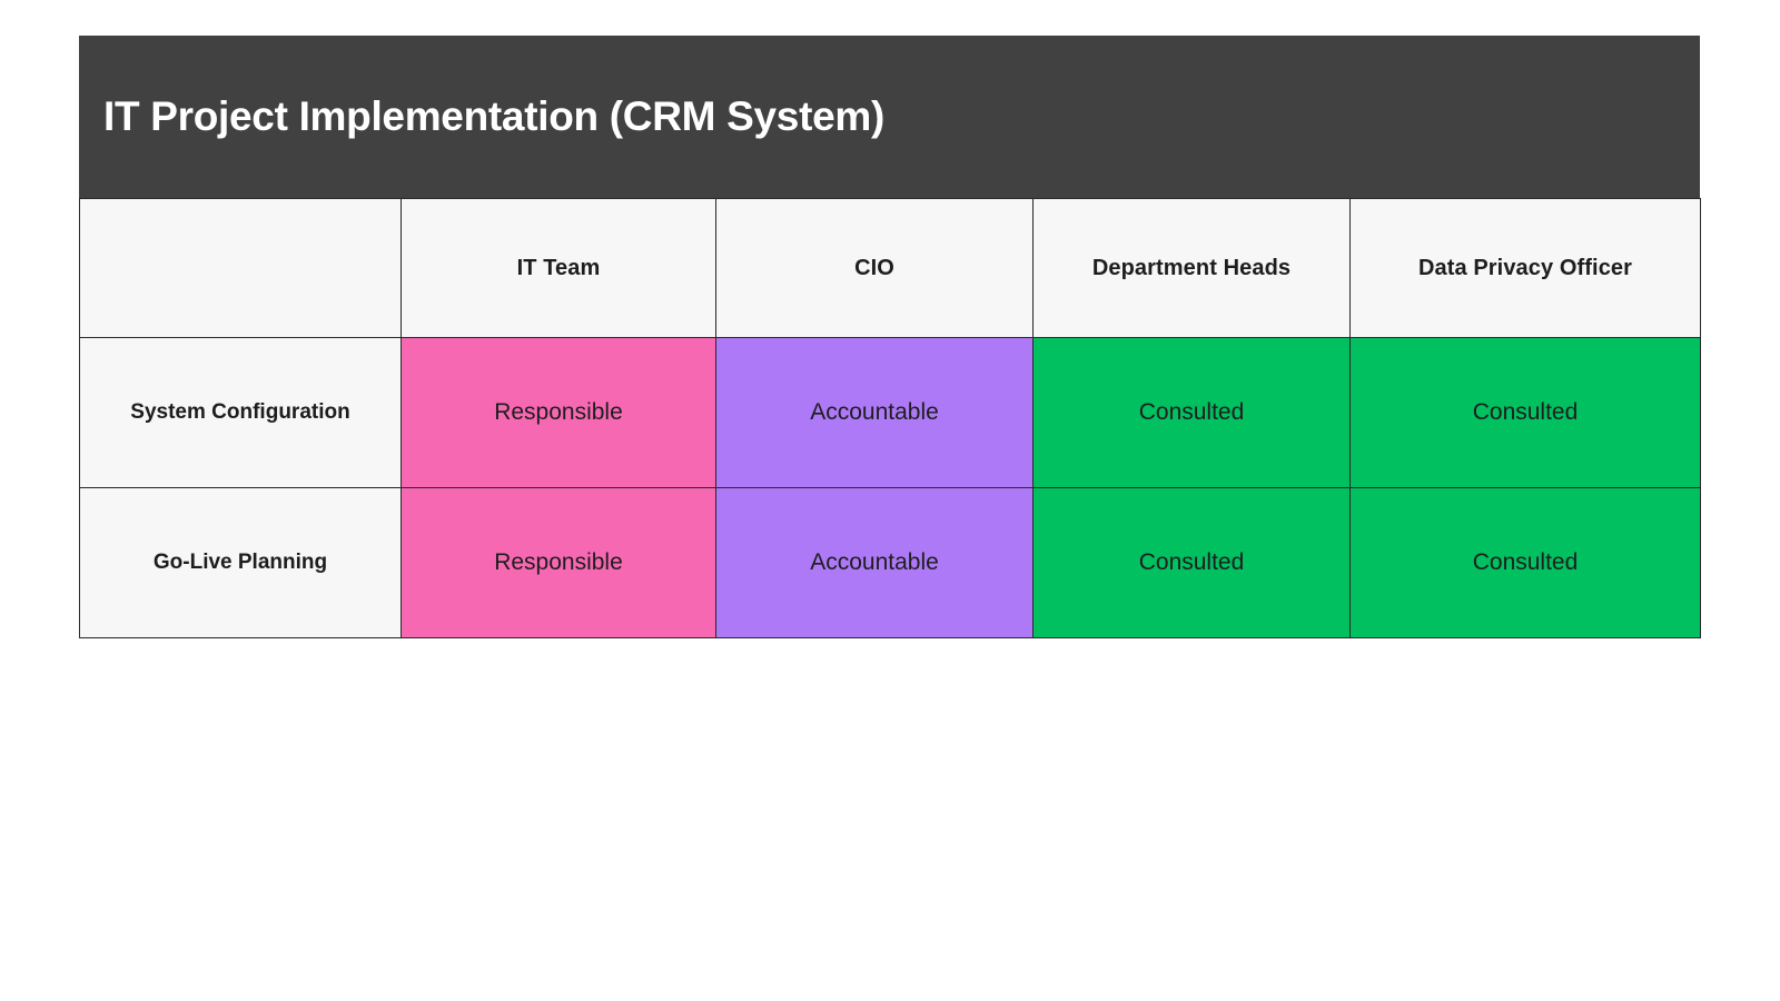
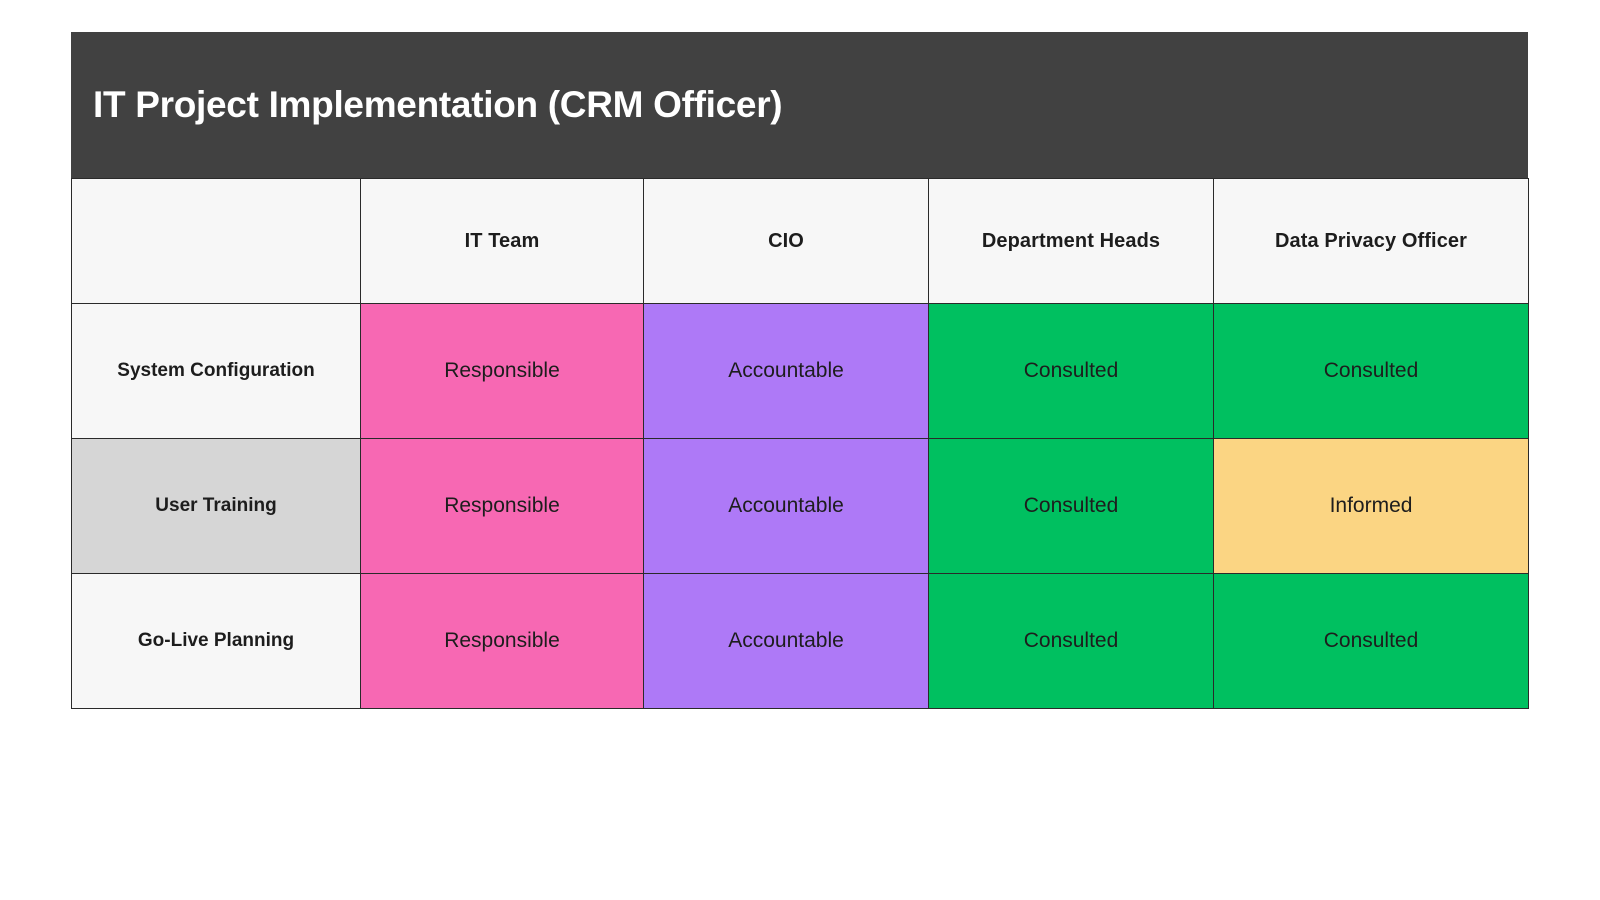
- IT Project Implementation (CRM System)
+ IT Project Implementation (CRM Officer)
  	IT Team	CIO	Department Heads	Data Privacy Officer
  System Configuration	Responsible	Accountable	Consulted	Consulted
+ User Training	Responsible	Accountable	Consulted	Informed
  Go-Live Planning	Responsible	Accountable	Consulted	Consulted
